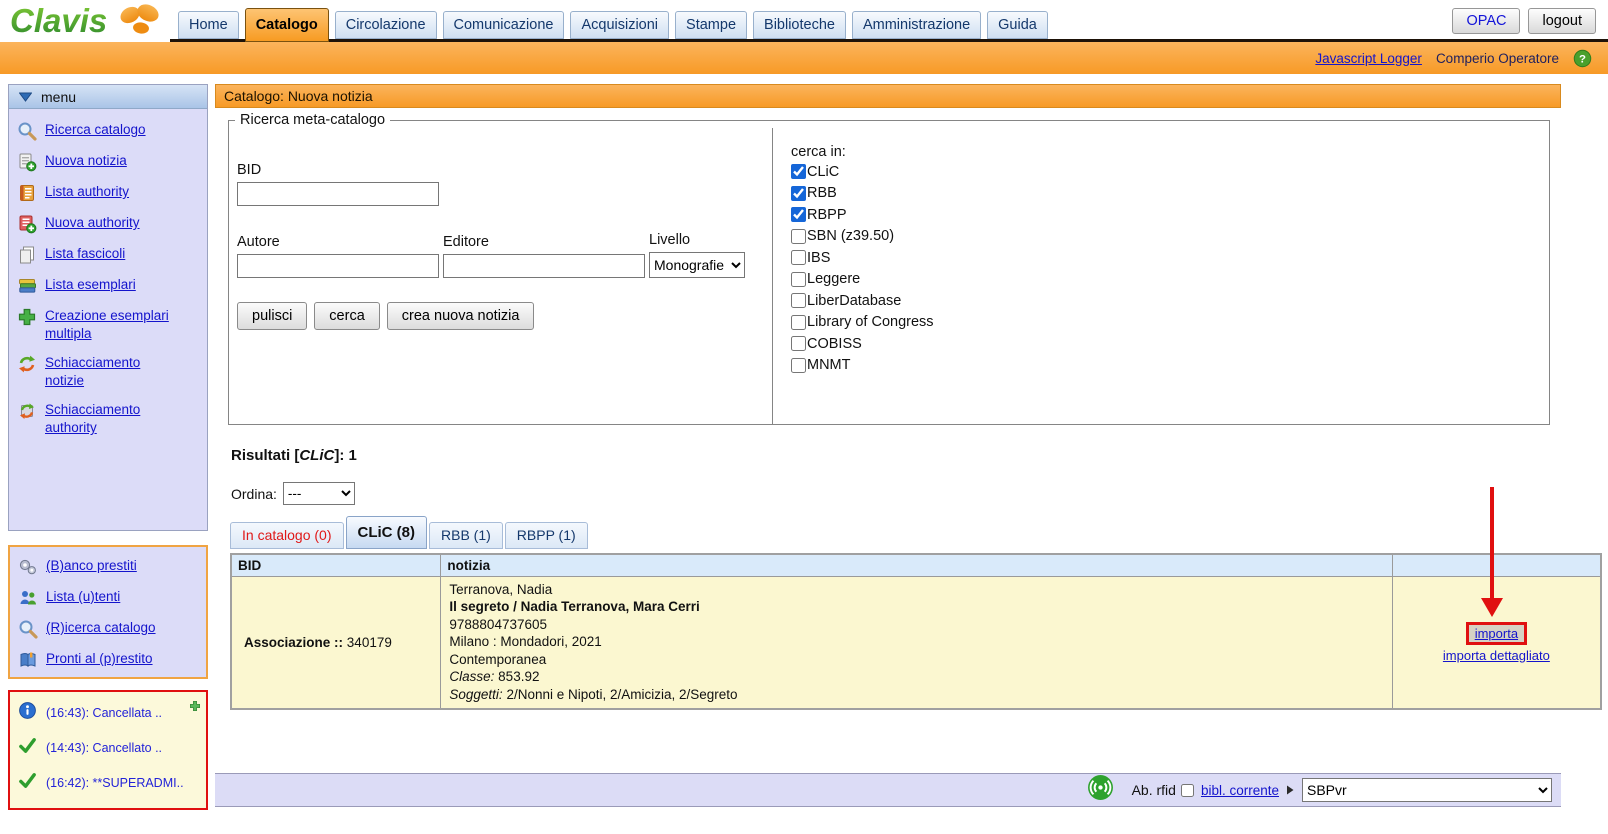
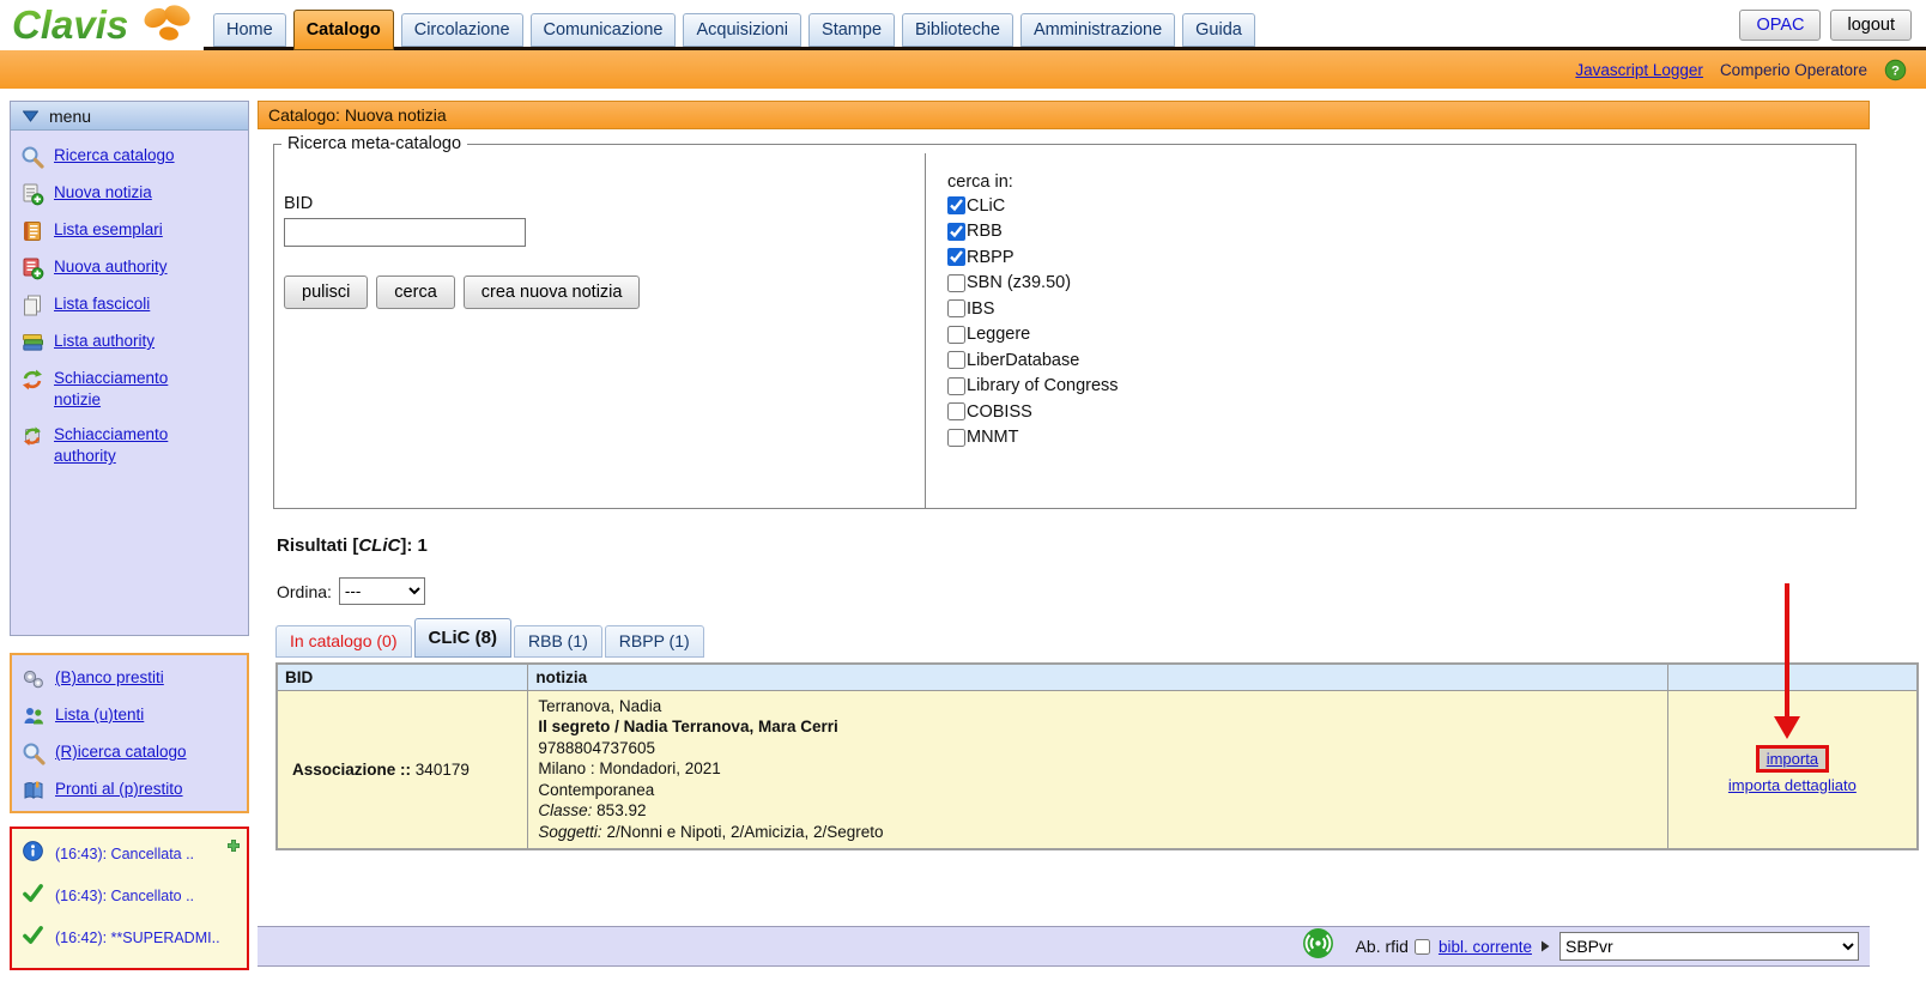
  Clavis
  Home
  Catalogo
  Circolazione
  Comunicazione
  Acquisizioni
  Stampe
  Biblioteche
  Amministrazione
  Guida
  OPAC
  logout
  Javascript Logger
  Comperio Operatore
  ?
  menu
  Ricerca catalogo
  Nuova notizia
- Lista authority
+ Lista esemplari
  Nuova authority
  Lista fascicoli
- Lista esemplari
+ Lista authority
- Creazione esemplari multipla
  Schiacciamento notizie
  Schiacciamento authority
  (B)anco prestiti
  Lista (u)tenti
  (R)icerca catalogo
  Pronti al (p)restito
  (16:43): Cancellata ..
- (14:43): Cancellato ..
+ (16:43): Cancellato ..
  (16:42): **SUPERADMI..
  Catalogo: Nuova notizia
  Ricerca meta-catalogo
  BID
- Autore
- Editore
- Livello
- Monografie
  pulisci
  cerca
  crea nuova notizia
  cerca in:
  CLiC
  RBB
  RBPP
  SBN (z39.50)
  IBS
  Leggere
  LiberDatabase
  Library of Congress
  COBISS
  MNMT
  Risultati [CLiC]: 1
  Ordina:
  ---
  In catalogo (0)
  CLiC (8)
  RBB (1)
  RBPP (1)
  BID	notizia
  Associazione :: 340179	Terranova, Nadia Il segreto / Nadia Terranova, Mara Cerri 9788804737605 Milano : Mondadori, 2021 Contemporanea Classe: 853.92 Soggetti: 2/Nonni e Nipoti, 2/Amicizia, 2/Segreto	importa importa dettagliato
  Ab. rfid
  bibl. corrente
  SBPvr
